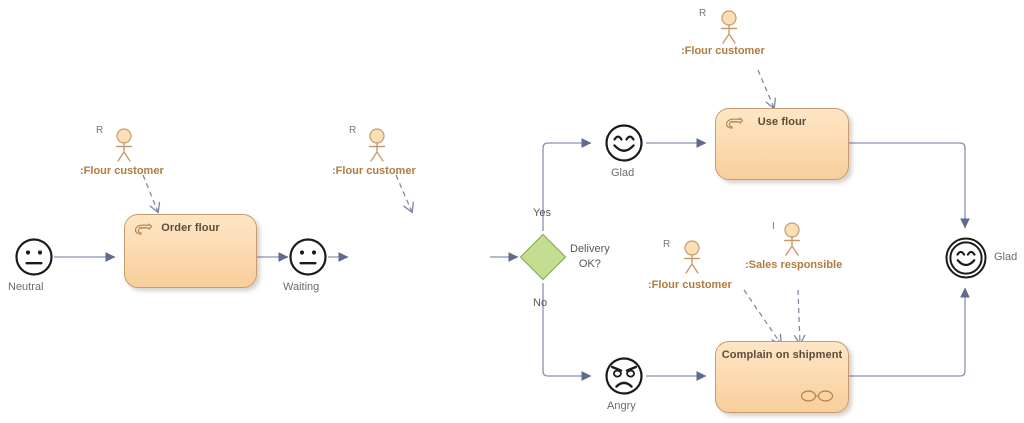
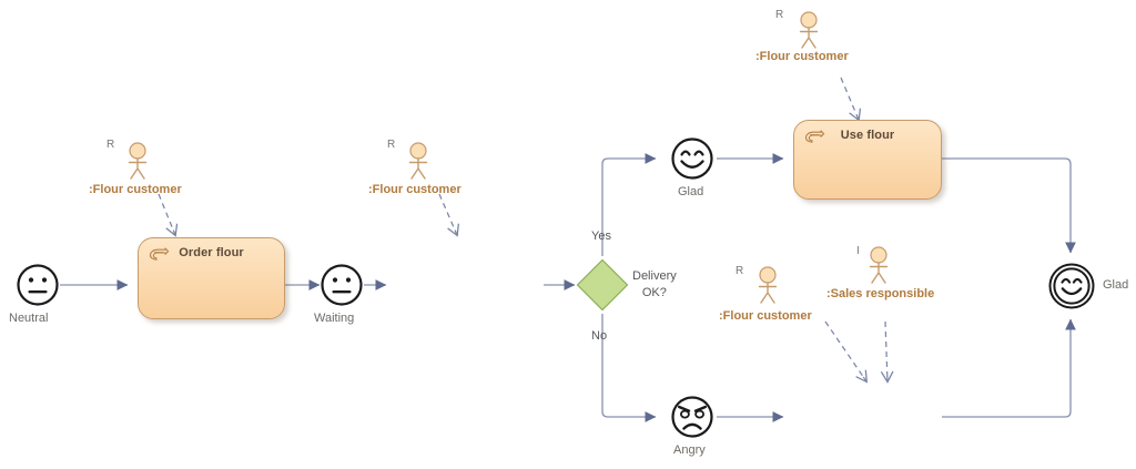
  Neutral
  Order flour
  R
  :Flour customer
  Waiting
  R
  :Flour customer
  Delivery
  OK?
  Yes
  No
  Glad
  Use flour
  R
  :Flour customer
  Angry
- Complain on shipment
  R
  :Flour customer
  I
  :Sales responsible
  Glad
